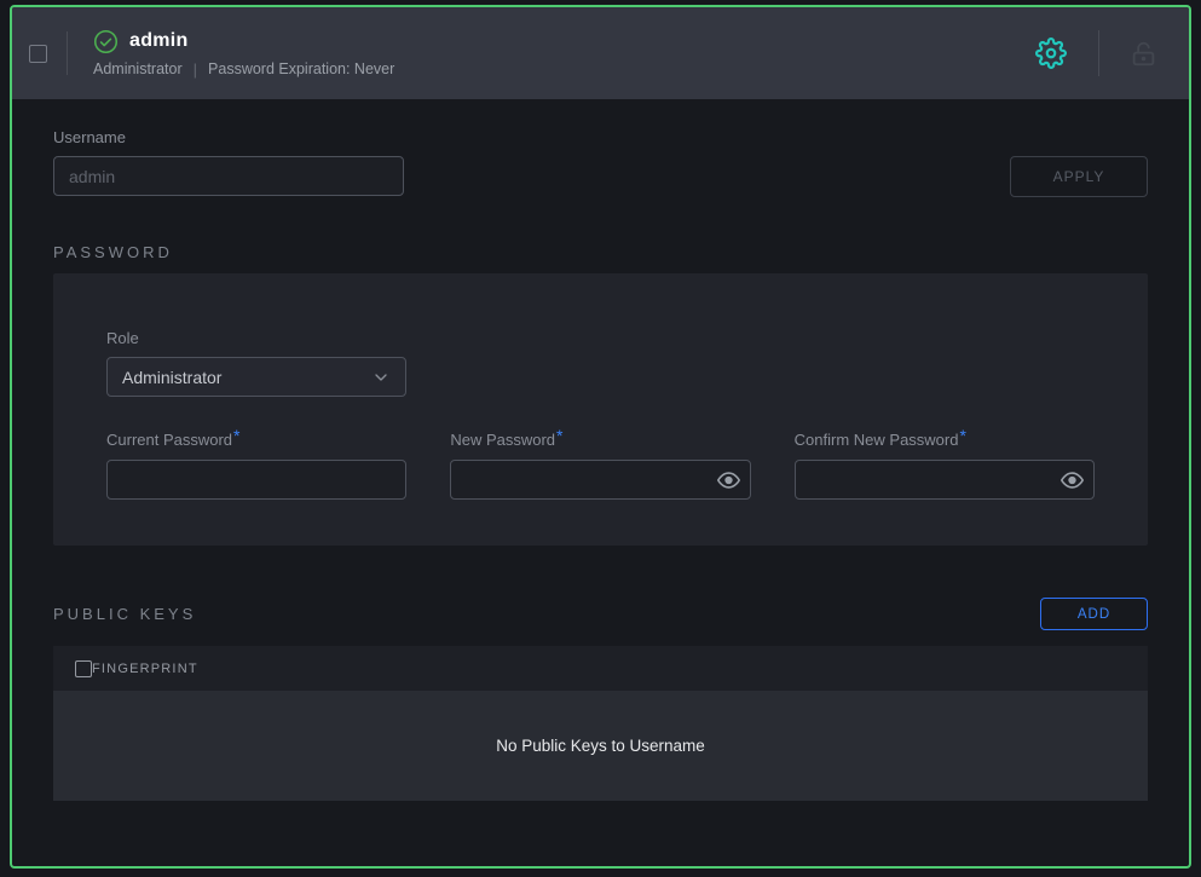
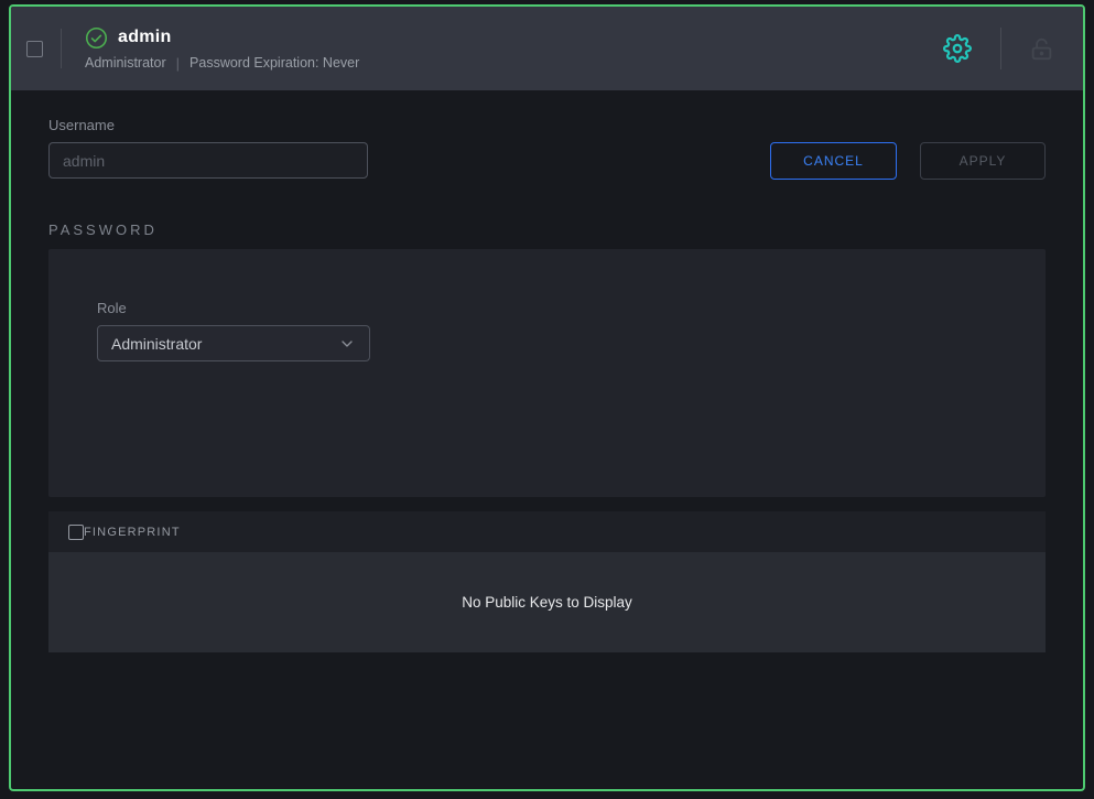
  admin
  Administrator
  |
  Password Expiration: Never
  Username
  admin
+ CANCEL
  APPLY
  PASSWORD
  Role
  Administrator
- Current Password*
- New Password*
- Confirm New Password*
- PUBLIC KEYS
- ADD
  FINGERPRINT
- No Public Keys to Username
+ No Public Keys to Display
